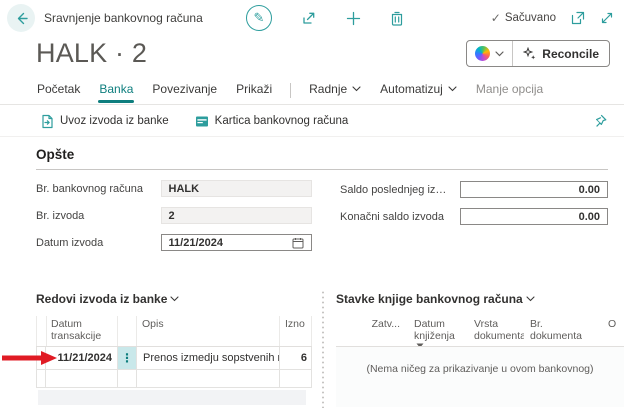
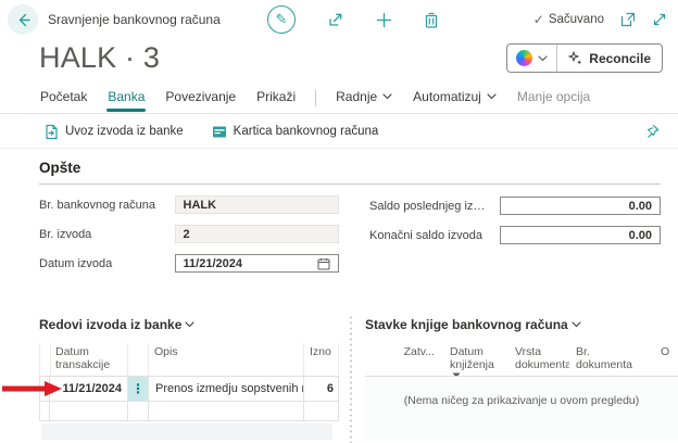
  Sravnjenje bankovnog računa
  ✎
  ✓
  Sačuvano
- HALK · 2
+ HALK · 3
  Reconcile
  Početak
  Banka
  Povezivanje
  Prikaži
  Radnje
  Automatizuj
  Manje opcija
  Uvoz izvoda iz banke
  Kartica bankovnog računa
  Opšte
  Br. bankovnog računa
  HALK
  Br. izvoda
  2
  Datum izvoda
  11/21/2024
  Saldo poslednjeg izvo
  0.00
  Konačni saldo izvoda
  0.00
  Redovi izvoda iz banke
  Stavke knjige bankovnog računa
  Datum transakcije
  Opis
  Izno
  11/21/2024
  ⋮
  Prenos izmedju sopstvenih r
  6
  Zatv...
  Datum knjiženja
  Vrsta dokumenta
  Br. dokumenta
  O
- (Nema ničeg za prikazivanje u ovom bankovnog)
+ (Nema ničeg za prikazivanje u ovom pregledu)
